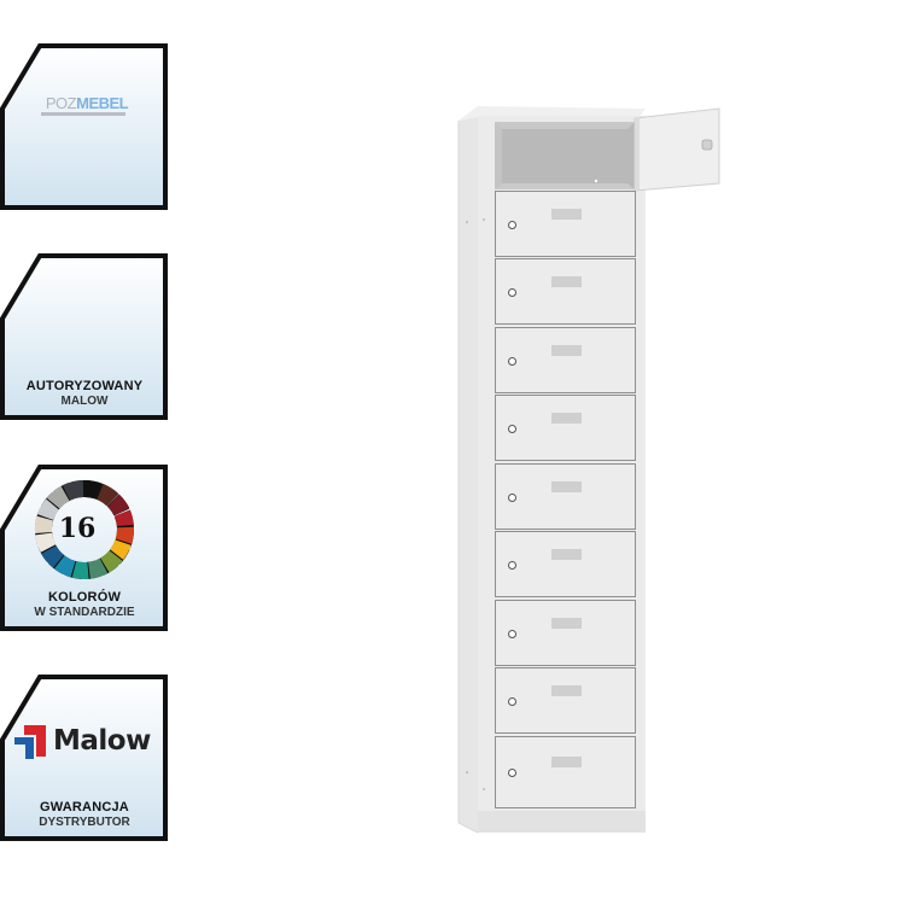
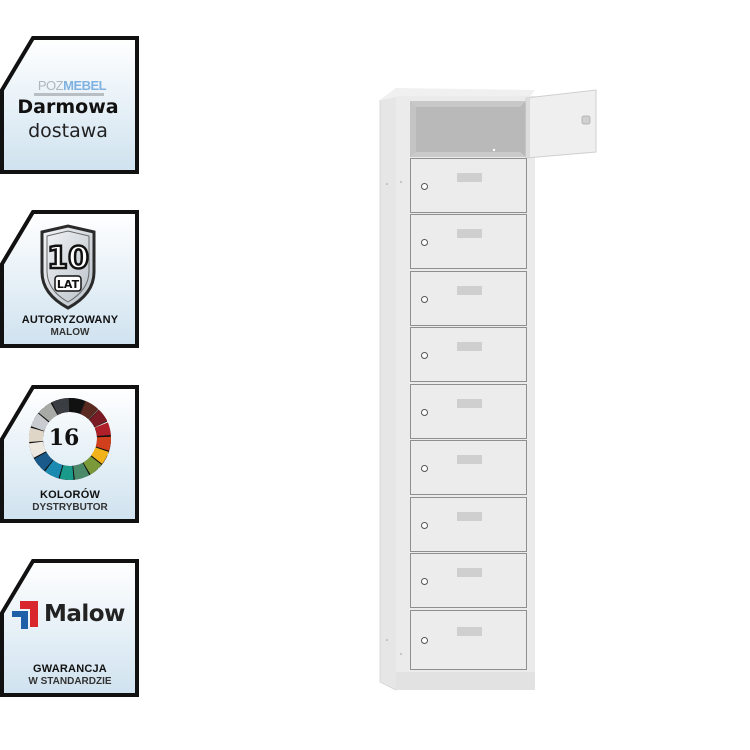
  POZMEBEL
+ Darmowa
+ dostawa
+ 10
+ LAT
  AUTORYZOWANY
  MALOW
  16
  KOLORÓW
- W STANDARDZIE
+ DYSTRYBUTOR
  Malow
  GWARANCJA
- DYSTRYBUTOR
+ W STANDARDZIE
